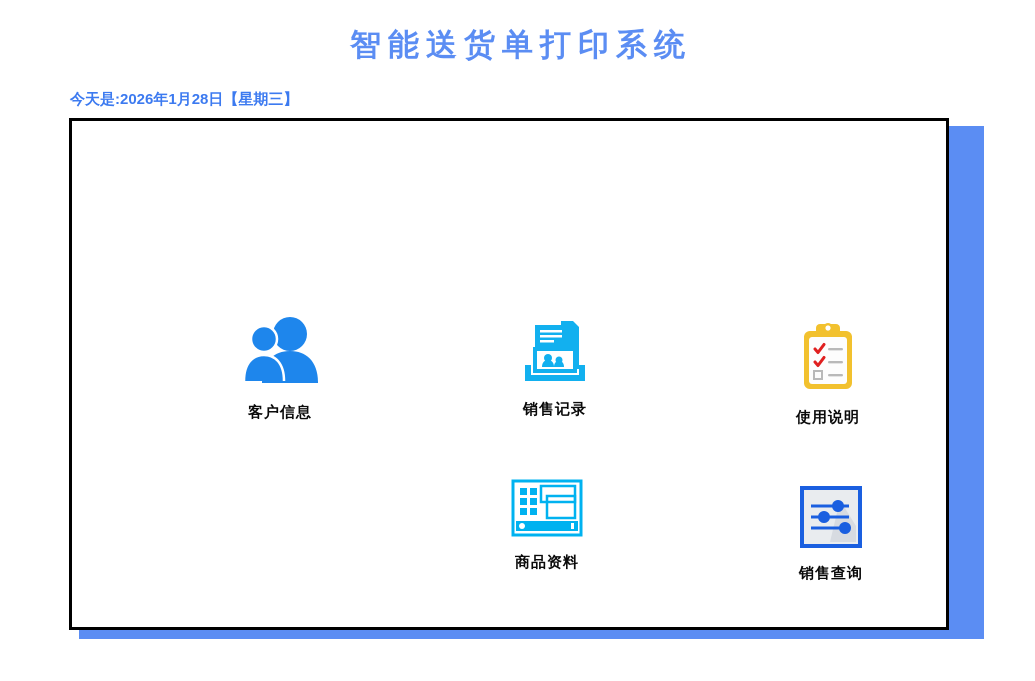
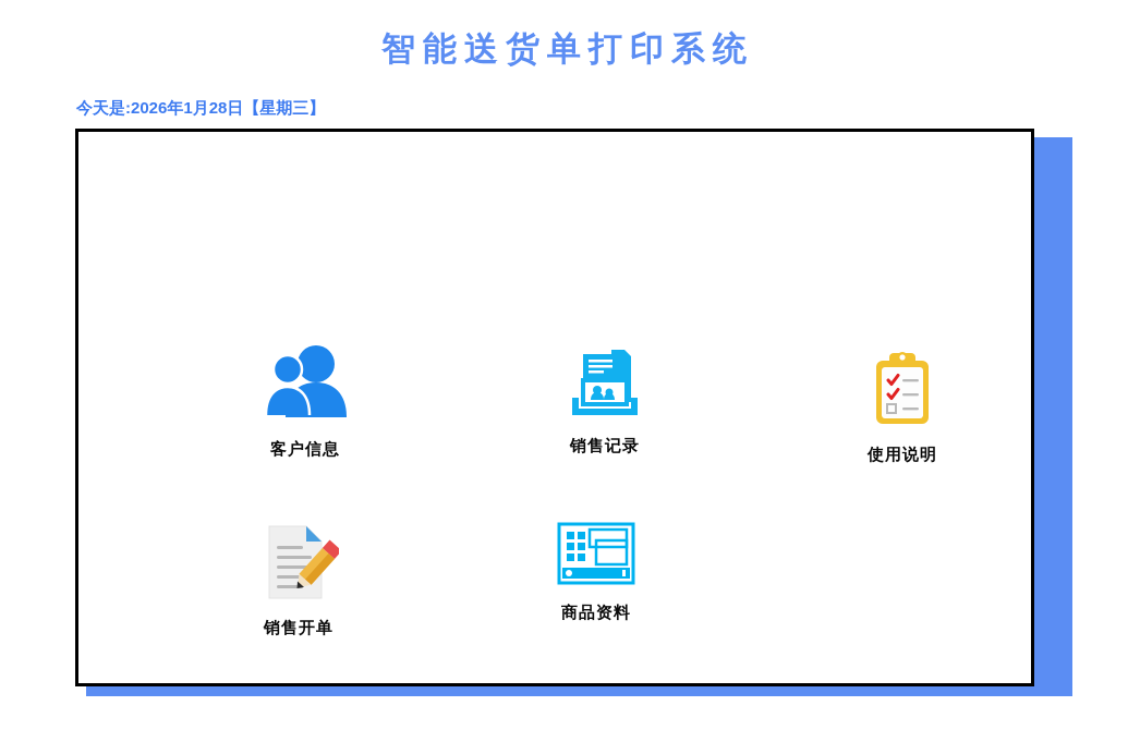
  智能送货单打印系统
  今天是:2026年1月28日【星期三】
  客户信息
  销售记录
  使用说明
+ 销售开单
  商品资料
- 销售查询
